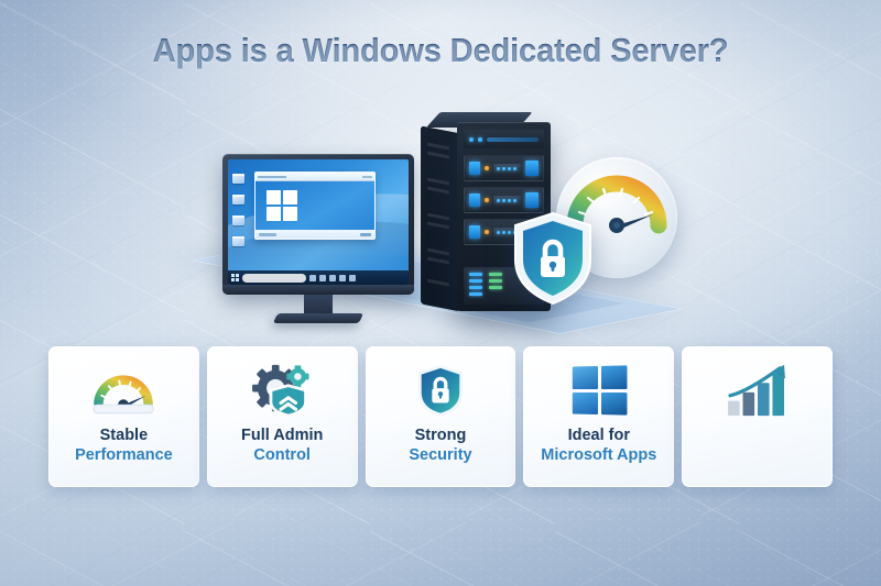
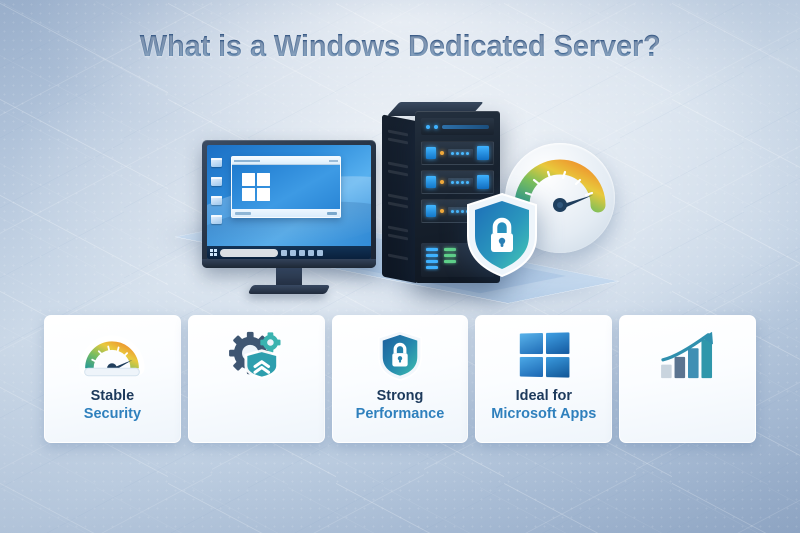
- Apps is a Windows Dedicated Server?
+ What is a Windows Dedicated Server?
  Stable
- Performance
+ Security
- Full Admin
- Control
  Strong
- Security
+ Performance
  Ideal for
  Microsoft Apps
